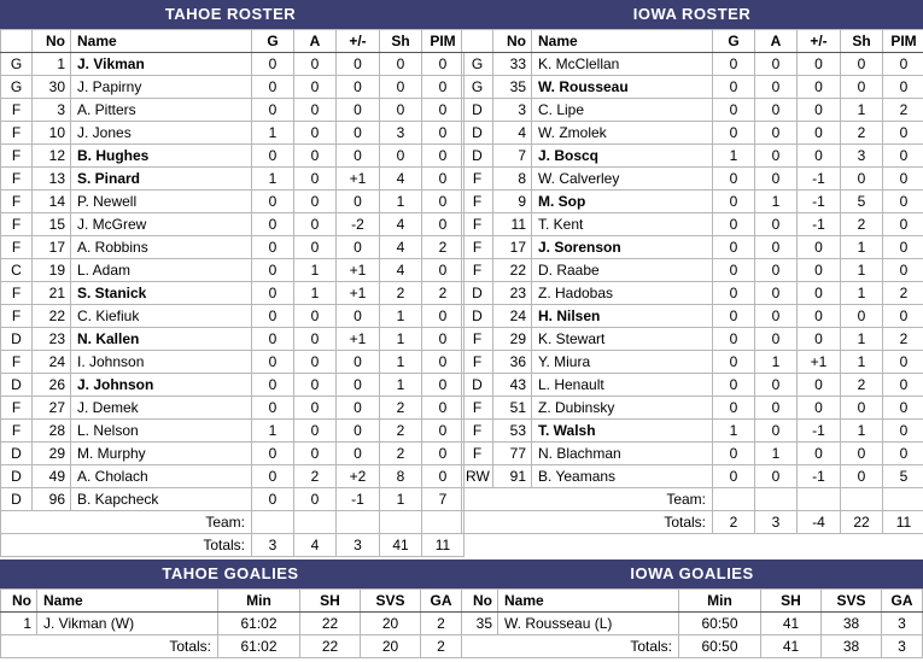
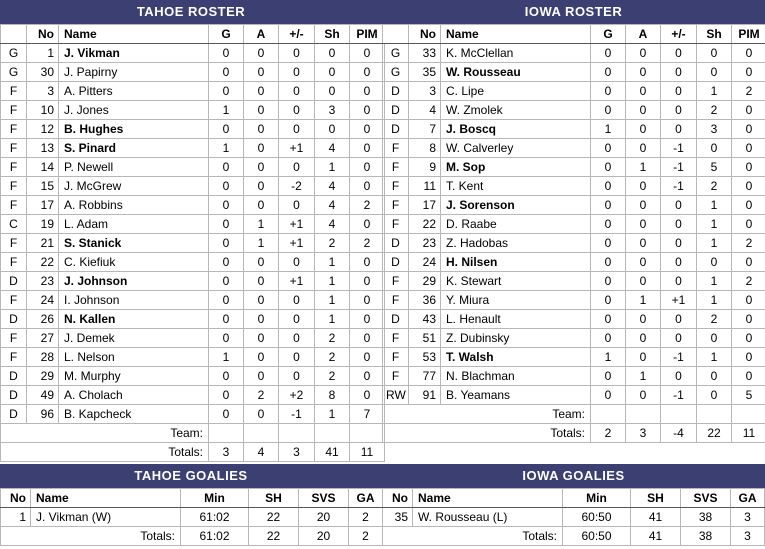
  TAHOE ROSTER
  	No	Name	G	A	+/-	Sh	PIM
  G	1	J. Vikman	0	0	0	0	0
  G	30	J. Papirny	0	0	0	0	0
  F	3	A. Pitters	0	0	0	0	0
  F	10	J. Jones	1	0	0	3	0
  F	12	B. Hughes	0	0	0	0	0
  F	13	S. Pinard	1	0	+1	4	0
  F	14	P. Newell	0	0	0	1	0
  F	15	J. McGrew	0	0	-2	4	0
  F	17	A. Robbins	0	0	0	4	2
  C	19	L. Adam	0	1	+1	4	0
  F	21	S. Stanick	0	1	+1	2	2
  F	22	C. Kiefiuk	0	0	0	1	0
- D	23	N. Kallen	0	0	+1	1	0
+ D	23	J. Johnson	0	0	+1	1	0
  F	24	I. Johnson	0	0	0	1	0
- D	26	J. Johnson	0	0	0	1	0
+ D	26	N. Kallen	0	0	0	1	0
  F	27	J. Demek	0	0	0	2	0
  F	28	L. Nelson	1	0	0	2	0
  D	29	M. Murphy	0	0	0	2	0
  D	49	A. Cholach	0	2	+2	8	0
  D	96	B. Kapcheck	0	0	-1	1	7
  Team:
  Totals:	3	4	3	41	11
  IOWA ROSTER
  	No	Name	G	A	+/-	Sh	PIM
  G	33	K. McClellan	0	0	0	0	0
  G	35	W. Rousseau	0	0	0	0	0
  D	3	C. Lipe	0	0	0	1	2
  D	4	W. Zmolek	0	0	0	2	0
  D	7	J. Boscq	1	0	0	3	0
  F	8	W. Calverley	0	0	-1	0	0
  F	9	M. Sop	0	1	-1	5	0
  F	11	T. Kent	0	0	-1	2	0
  F	17	J. Sorenson	0	0	0	1	0
  F	22	D. Raabe	0	0	0	1	0
  D	23	Z. Hadobas	0	0	0	1	2
  D	24	H. Nilsen	0	0	0	0	0
  F	29	K. Stewart	0	0	0	1	2
  F	36	Y. Miura	0	1	+1	1	0
  D	43	L. Henault	0	0	0	2	0
  F	51	Z. Dubinsky	0	0	0	0	0
  F	53	T. Walsh	1	0	-1	1	0
  F	77	N. Blachman	0	1	0	0	0
  RW	91	B. Yeamans	0	0	-1	0	5
  Team:
  Totals:	2	3	-4	22	11
  TAHOE GOALIES
  No	Name	Min	SH	SVS	GA
  1	J. Vikman (W)	61:02	22	20	2
  Totals:	61:02	22	20	2
  IOWA GOALIES
  No	Name	Min	SH	SVS	GA
  35	W. Rousseau (L)	60:50	41	38	3
  Totals:	60:50	41	38	3
